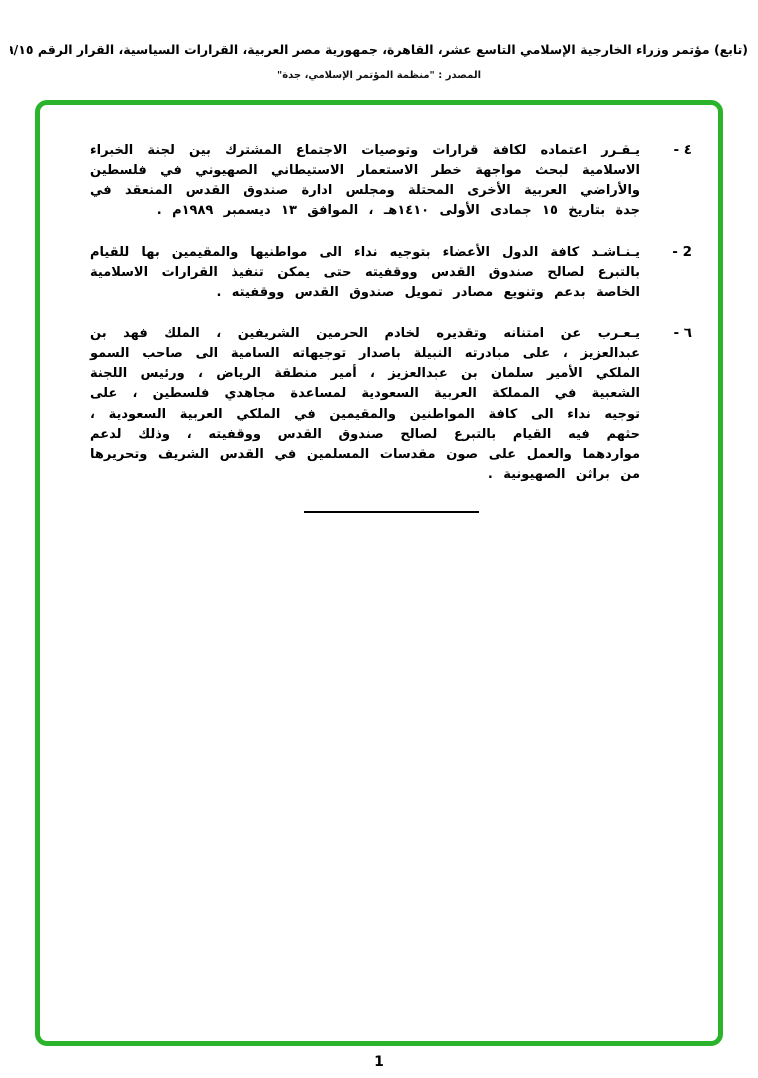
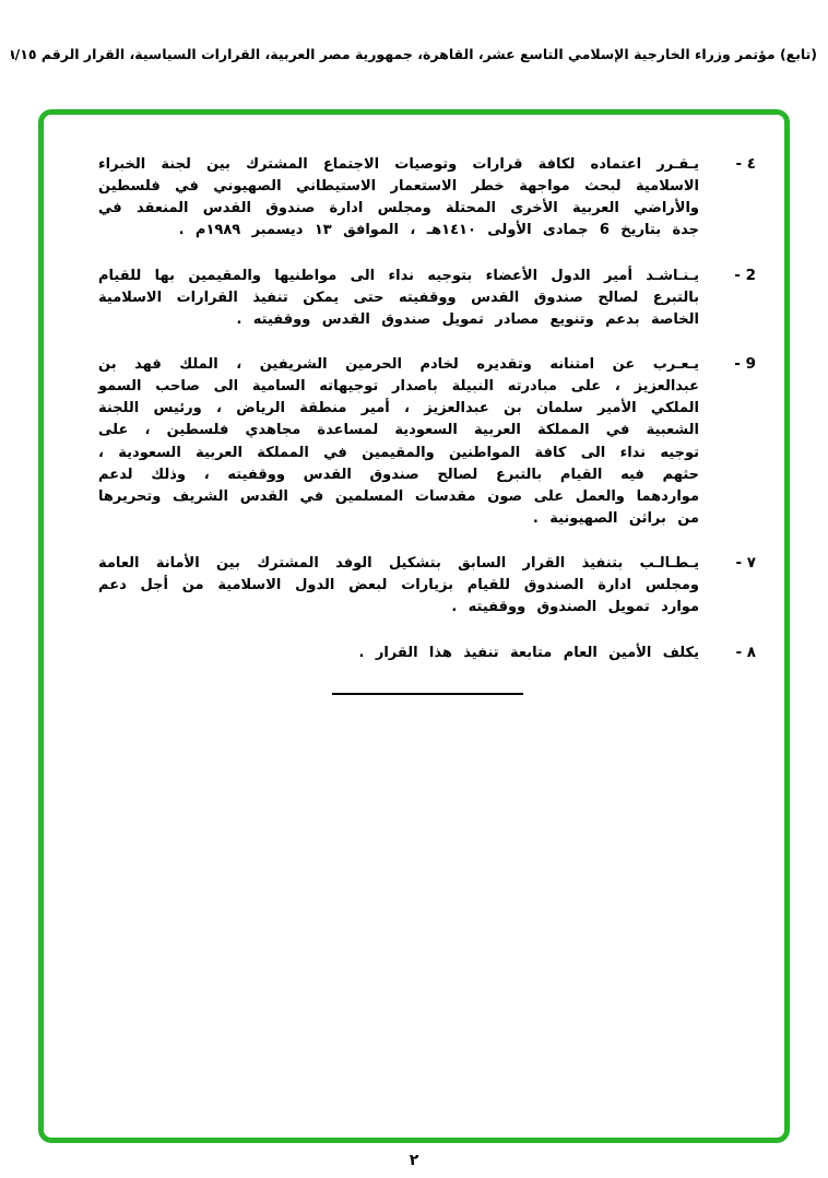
  (تابع) مؤتمر وزراء الخارجية الإسلامي التاسع عشر، القاهرة، جمهورية مصر العربية، القرارات السياسية، القرار الرقم ٩/١٥
- المصدر : "منظمة المؤتمر الإسلامي، جدة"
  ٤ -
- يـقـرر اعتماده لكافة قرارات وتوصيات الاجتماع المشترك بين لجنة الخبراء الاسلامية لبحث مواجهة خطر الاستعمار الاستيطاني الصهيوني في فلسطين والأراضي العربية الأخرى المحتلة ومجلس ادارة صندوق القدس المنعقد في جدة بتاريخ ١٥ جمادى الأولى ١٤١٠هـ ، الموافق ١٣ ديسمبر ١٩٨٩م .
+ يـقـرر اعتماده لكافة قرارات وتوصيات الاجتماع المشترك بين لجنة الخبراء الاسلامية لبحث مواجهة خطر الاستعمار الاستيطاني الصهيوني في فلسطين والأراضي العربية الأخرى المحتلة ومجلس ادارة صندوق القدس المنعقد في جدة بتاريخ 6 جمادى الأولى ١٤١٠هـ ، الموافق ١٣ ديسمبر ١٩٨٩م .
  2 -
- يـنـاشـد كافة الدول الأعضاء بتوجيه نداء الى مواطنيها والمقيمين بها للقيام بالتبرع لصالح صندوق القدس ووقفيته حتى يمكن تنفيذ القرارات الاسلامية الخاصة بدعم وتنويع مصادر تمويل صندوق القدس ووقفيته .
+ يـنـاشـد أمير الدول الأعضاء بتوجيه نداء الى مواطنيها والمقيمين بها للقيام بالتبرع لصالح صندوق القدس ووقفيته حتى يمكن تنفيذ القرارات الاسلامية الخاصة بدعم وتنويع مصادر تمويل صندوق القدس ووقفيته .
- ٦ -
+ 9 -
- يـعـرب عن امتنانه وتقديره لخادم الحرمين الشريفين ، الملك فهد بن عبدالعزيز ، على مبادرته النبيلة باصدار توجيهاته السامية الى صاحب السمو الملكي الأمير سلمان بن عبدالعزيز ، أمير منطقة الرياض ، ورئيس اللجنة الشعبية في المملكة العربية السعودية لمساعدة مجاهدي فلسطين ، على توجيه نداء الى كافة المواطنين والمقيمين في الملكي العربية السعودية ، حثهم فيه القيام بالتبرع لصالح صندوق القدس ووقفيته ، وذلك لدعم مواردهما والعمل على صون مقدسات المسلمين في القدس الشريف وتحريرها من براثن الصهيونية .
+ يـعـرب عن امتنانه وتقديره لخادم الحرمين الشريفين ، الملك فهد بن عبدالعزيز ، على مبادرته النبيلة باصدار توجيهاته السامية الى صاحب السمو الملكي الأمير سلمان بن عبدالعزيز ، أمير منطقة الرياض ، ورئيس اللجنة الشعبية في المملكة العربية السعودية لمساعدة مجاهدي فلسطين ، على توجيه نداء الى كافة المواطنين والمقيمين في المملكة العربية السعودية ، حثهم فيه القيام بالتبرع لصالح صندوق القدس ووقفيته ، وذلك لدعم مواردهما والعمل على صون مقدسات المسلمين في القدس الشريف وتحريرها من براثن الصهيونية .
+ ٧ -
+ يـطـالـب بتنفيذ القرار السابق بتشكيل الوفد المشترك بين الأمانة العامة ومجلس ادارة الصندوق للقيام بزيارات لبعض الدول الاسلامية من أجل دعم موارد تمويل الصندوق ووقفيته .
+ ٨ -
+ يكلف الأمين العام متابعة تنفيذ هذا القرار .
- 1
+ ٢
